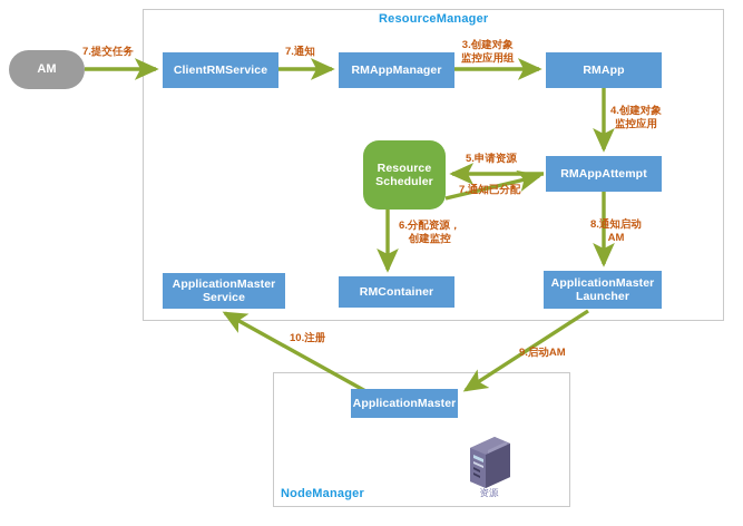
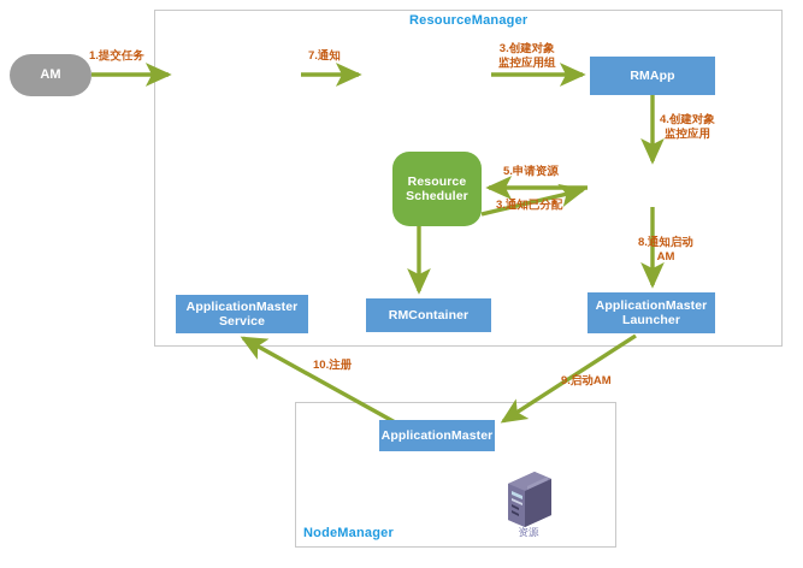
  ResourceManager
  NodeManager
  AM
- ClientRMService
- RMAppManager
  RMApp
  Resource
  Scheduler
- RMAppAttempt
  ApplicationMaster
  Service
  RMContainer
  ApplicationMaster
  Launcher
  ApplicationMaster
- 7.提交任务
+ 1.提交任务
  7.通知
  3.创建对象
  监控应用组
  4.创建对象
  监控应用
  5.申请资源
- 6.分配资源，
- 创建监控
- 7.通知已分配
+ 3.通知已分配
  8.通知启动
  AM
  9.启动AM
  10.注册
  资源
